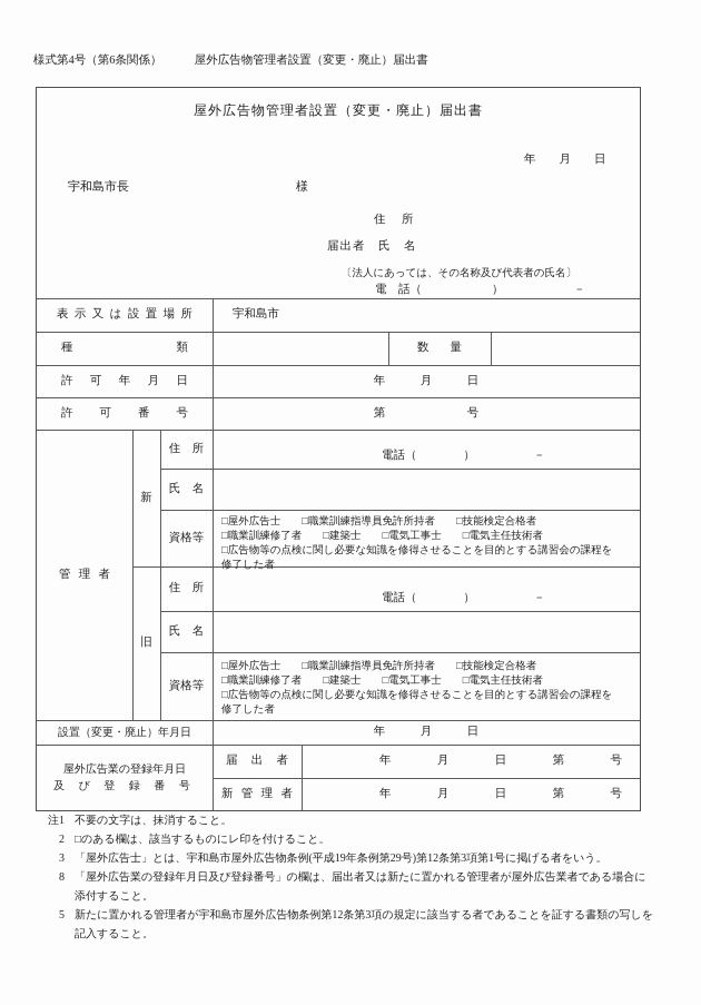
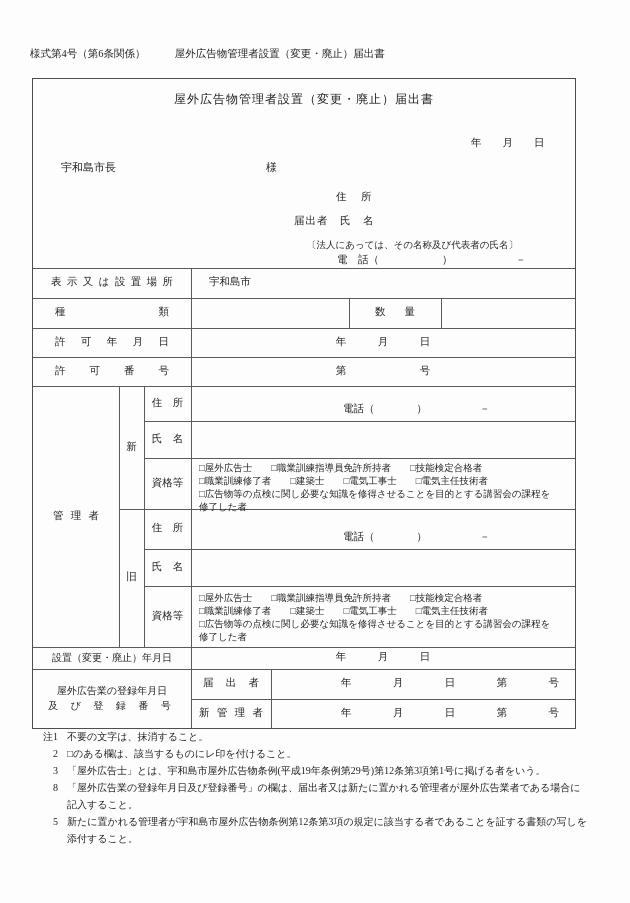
  様式第4号（第6条関係） 屋外広告物管理者設置（変更・廃止）届出書
  屋外広告物管理者設置（変更・廃止）届出書
  年 月 日
  宇和島市長
  様
  住 所
  届出者 氏 名
  〔法人にあっては、その名称及び代表者の氏名〕
  電 話（ ） －
  表 示 又 は 設 置 場 所
  宇和島市
  種 類
  数 量
  許 可 年 月 日
  年 月 日
  許 可 番 号
  第 号
  管 理 者
  新
  旧
  住 所
  電話（ ） －
  氏 名
  資格等
  □屋外広告士 □職業訓練指導員免許所持者 □技能検定合格者
  □職業訓練修了者 □建築士 □電気工事士 □電気主任技術者
  □広告物等の点検に関し必要な知識を修得させることを目的とする講習会の課程を
  修了した者
  住 所
  電話（ ） －
  氏 名
  資格等
  □屋外広告士 □職業訓練指導員免許所持者 □技能検定合格者
  □職業訓練修了者 □建築士 □電気工事士 □電気主任技術者
  □広告物等の点検に関し必要な知識を修得させることを目的とする講習会の課程を
  修了した者
  設置（変更・廃止）年月日
  年 月 日
  屋外広告業の登録年月日
  及 び 登 録 番 号
  届 出 者
  年
  月
  日
  第
  号
  新 管 理 者
  年
  月
  日
  第
  号
  注1
  不要の文字は、抹消すること。
  2
  □のある欄は、該当するものにレ印を付けること。
  3
  「屋外広告士」とは、宇和島市屋外広告物条例(平成19年条例第29号)第12条第3項第1号に掲げる者をいう。
  8
  「屋外広告業の登録年月日及び登録番号」の欄は、届出者又は新たに置かれる管理者が屋外広告業者である場合に
- 添付すること。
+ 記入すること。
  5
  新たに置かれる管理者が宇和島市屋外広告物条例第12条第3項の規定に該当する者であることを証する書類の写しを
- 記入すること。
+ 添付すること。
